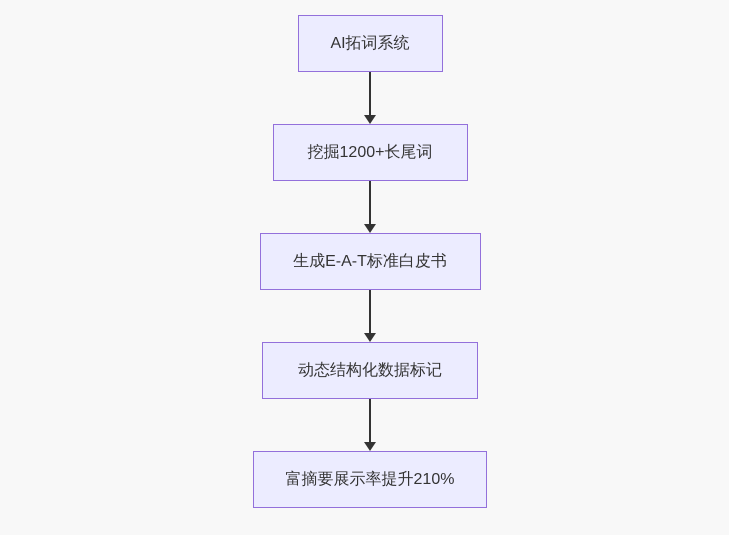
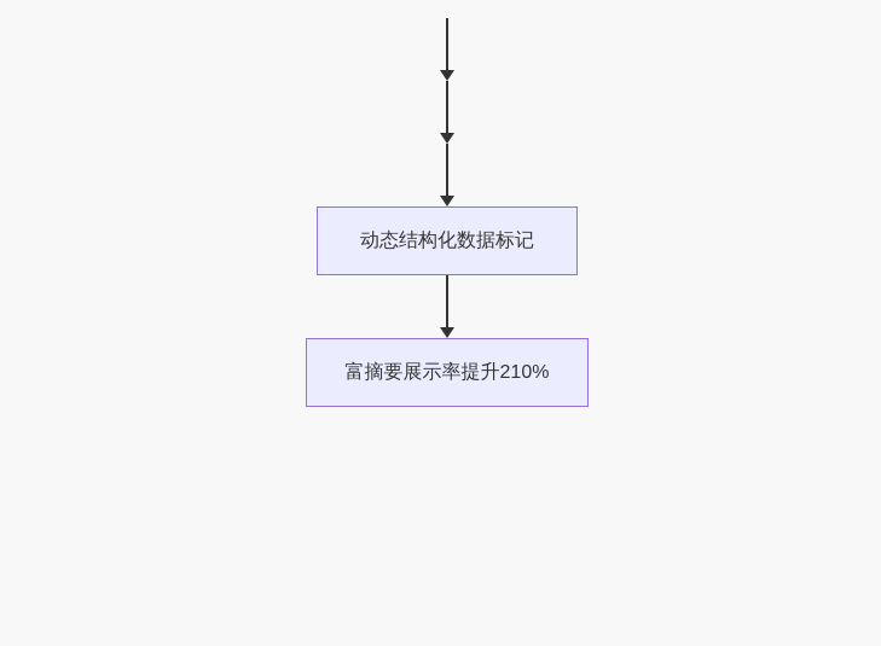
- AI拓词系统
- 挖掘1200+长尾词
- 生成E-A-T标准白皮书
  动态结构化数据标记
  富摘要展示率提升210%
